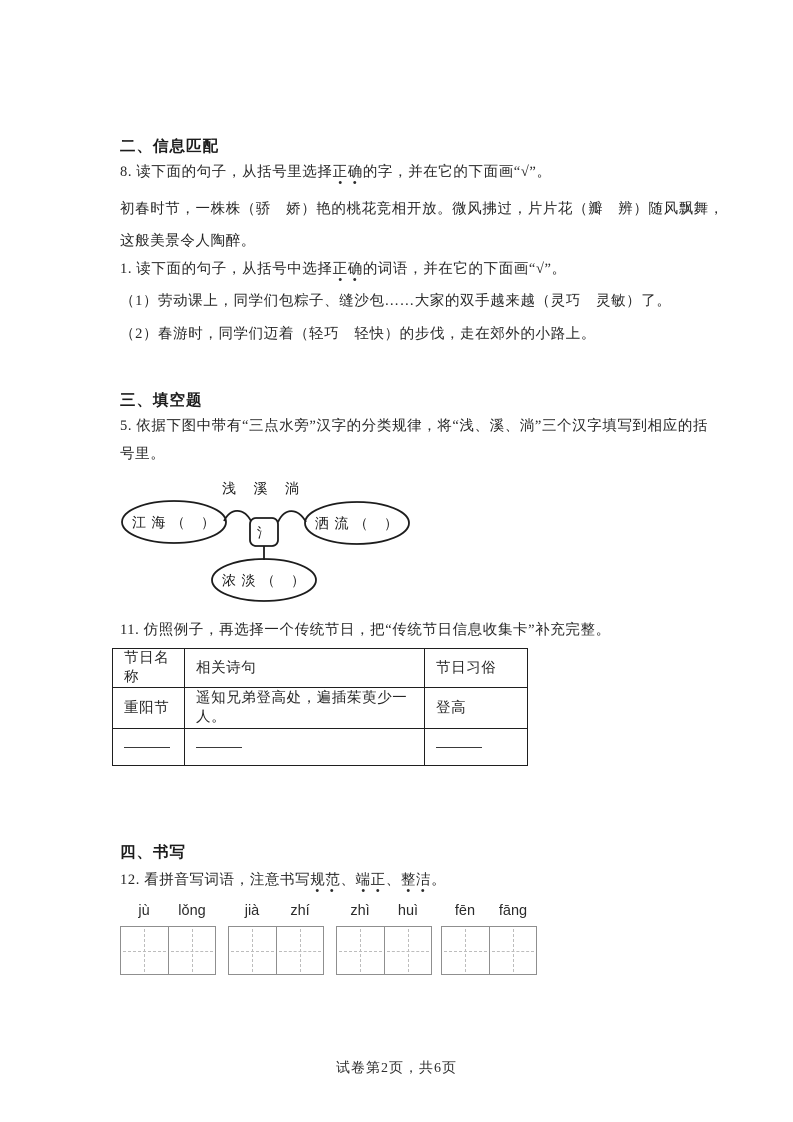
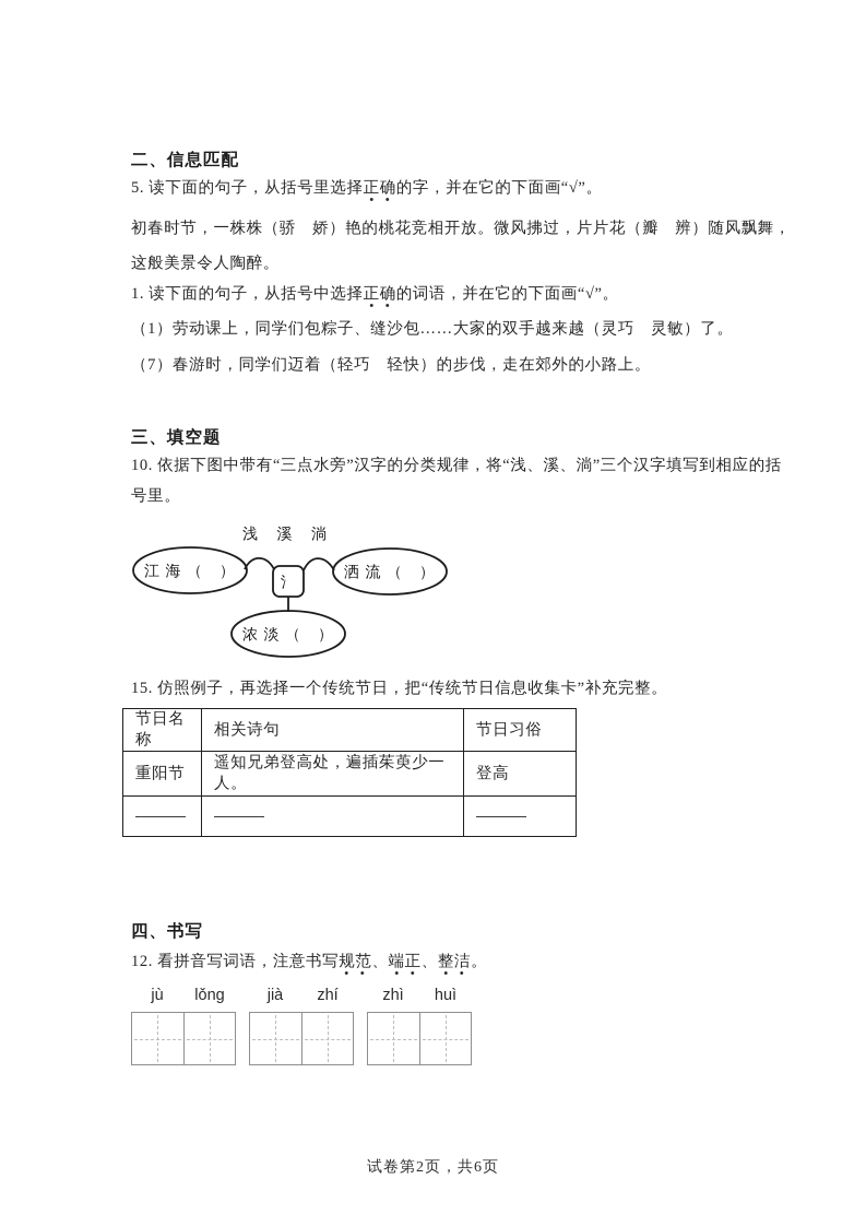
  二、信息匹配
- 8. 读下面的句子，从括号里选择正确的字，并在它的下面画“√”。
+ 5. 读下面的句子，从括号里选择正确的字，并在它的下面画“√”。
  初春时节，一株株（骄 娇）艳的桃花竞相开放。微风拂过，片片花（瓣 辨）随风飘舞，
  这般美景令人陶醉。
  1. 读下面的句子，从括号中选择正确的词语，并在它的下面画“√”。
  （1）劳动课上，同学们包粽子、缝沙包……大家的双手越来越（灵巧 灵敏）了。
- （2）春游时，同学们迈着（轻巧 轻快）的步伐，走在郊外的小路上。
+ （7）春游时，同学们迈着（轻巧 轻快）的步伐，走在郊外的小路上。
  三、填空题
- 5. 依据下图中带有“三点水旁”汉字的分类规律，将“浅、溪、淌”三个汉字填写到相应的括
+ 10. 依据下图中带有“三点水旁”汉字的分类规律，将“浅、溪、淌”三个汉字填写到相应的括
  号里。
  浅 溪 淌
  氵
  江 海 （ ）
  洒 流 （ ）
  浓 淡 （ ）
- 11. 仿照例子，再选择一个传统节日，把“传统节日信息收集卡”补充完整。
+ 15. 仿照例子，再选择一个传统节日，把“传统节日信息收集卡”补充完整。
  节日名称	相关诗句	节日习俗
  重阳节	遥知兄弟登高处，遍插茱萸少一人。	登高
  四、书写
  12. 看拼音写词语，注意书写规范、端正、整洁。
  jù
  lǒng
  jià
  zhí
  zhì
  huì
- fēn
- fāng
  试卷第2页，共6页
